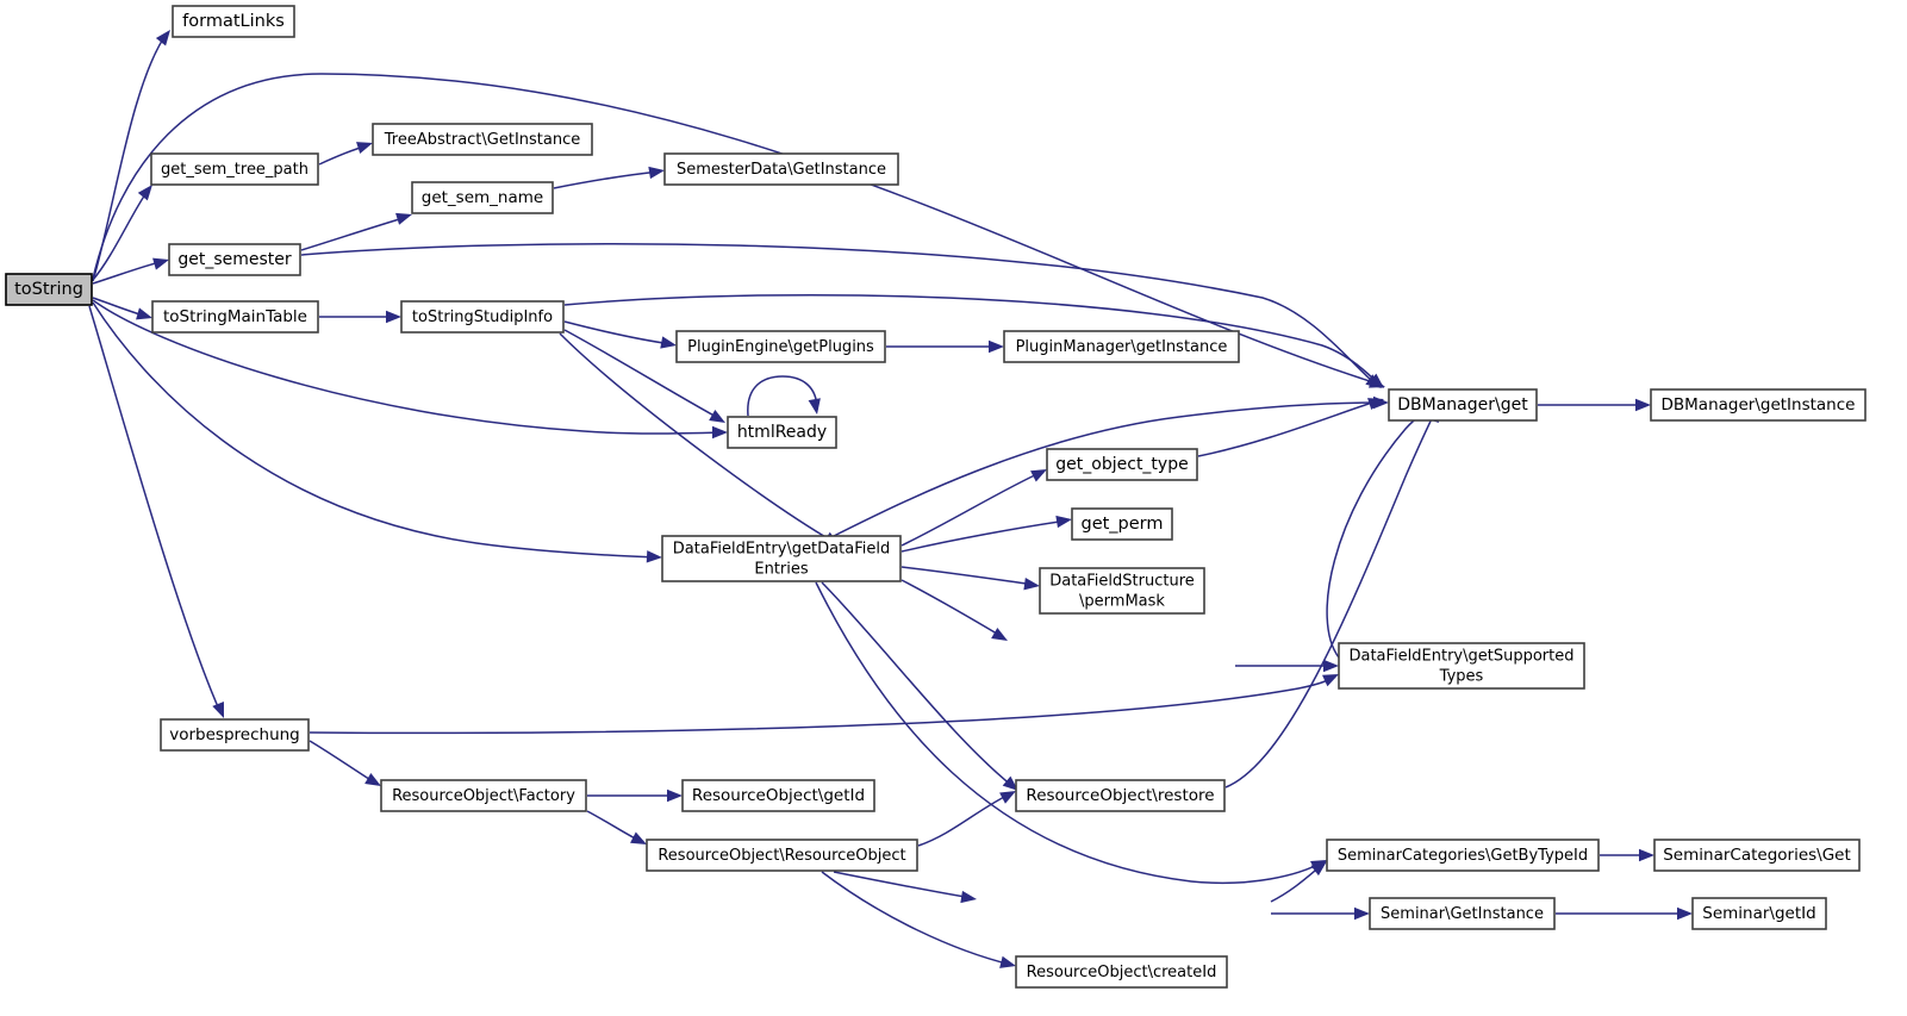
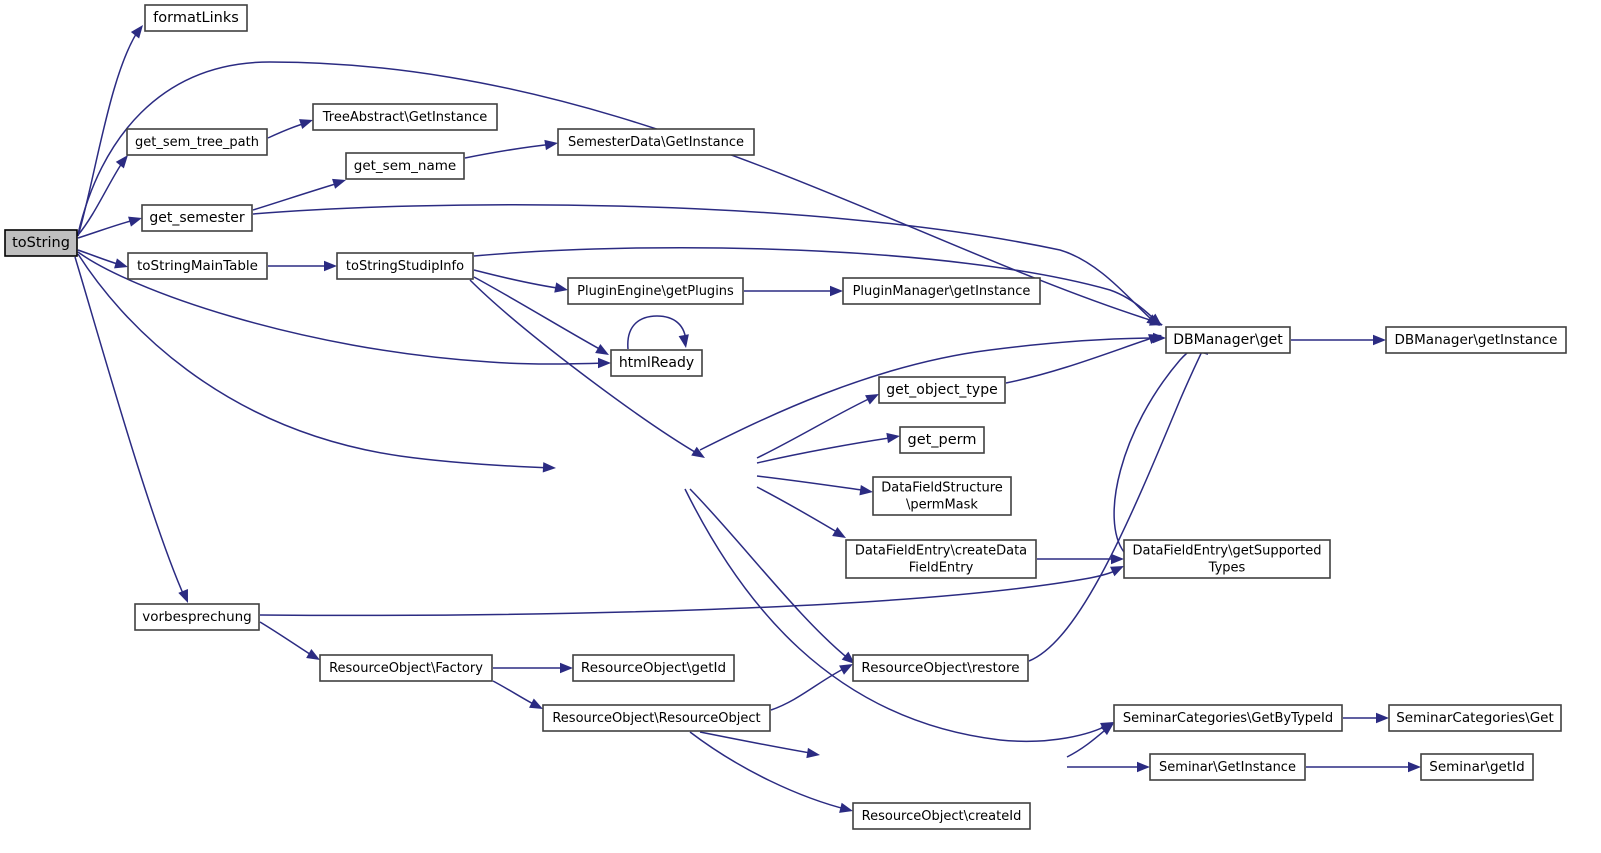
  toString
  formatLinks
  get_sem_tree_path
  get_semester
  toStringMainTable
  TreeAbstract\GetInstance
  get_sem_name
  SemesterData\GetInstance
  toStringStudipInfo
  PluginEngine\getPlugins
  PluginManager\getInstance
  htmlReady
  DBManager\get
  DBManager\getInstance
  get_object_type
  get_perm
- DataFieldEntry\getDataField Entries
  DataFieldStructure \permMask
+ DataFieldEntry\createData FieldEntry
  DataFieldEntry\getSupported Types
  vorbesprechung
  ResourceObject\Factory
  ResourceObject\getId
  ResourceObject\restore
  ResourceObject\ResourceObject
  SeminarCategories\GetByTypeId
  SeminarCategories\Get
  Seminar\GetInstance
  Seminar\getId
  ResourceObject\createId
